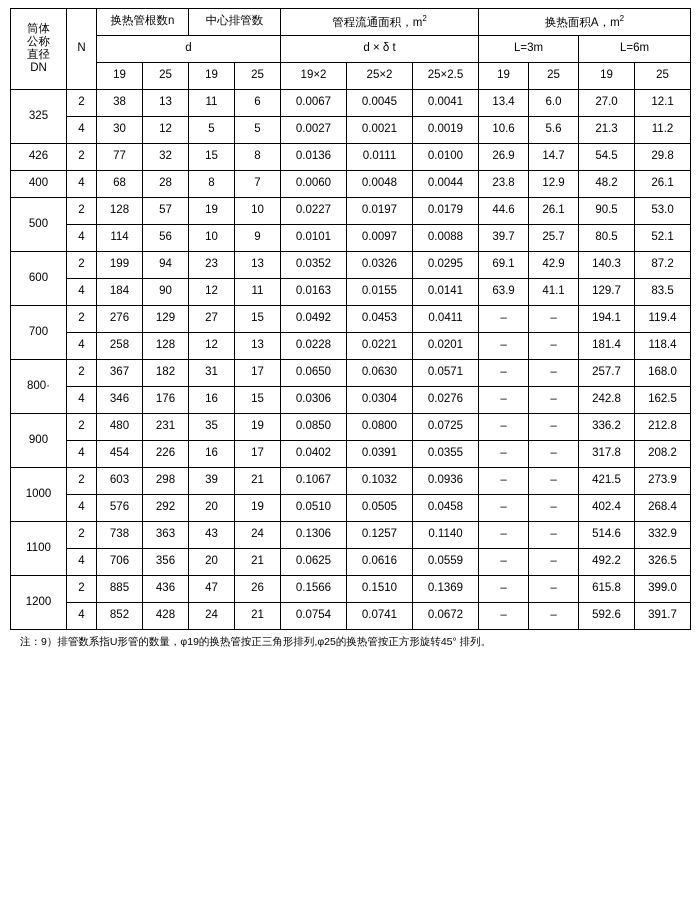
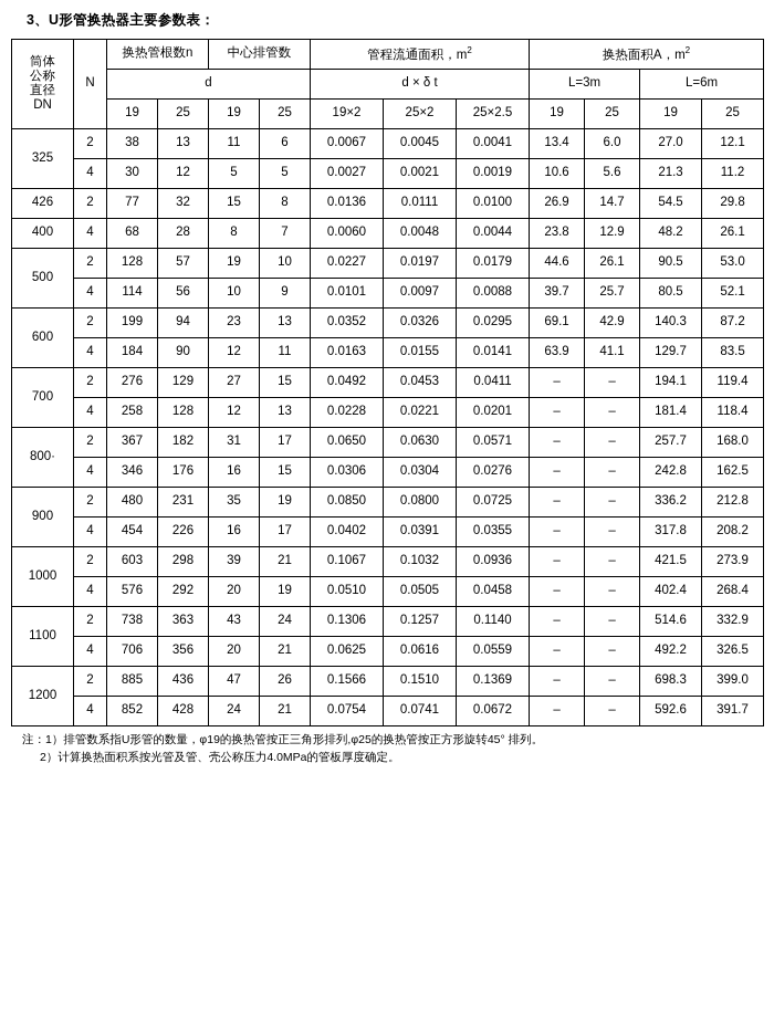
+ 3、U形管换热器主要参数表：
  筒体 公称 直径 DN	N	换热管根数n	中心排管数	管程流通面积，m2	换热面积A，m2
  d	d × δ t	L=3m	L=6m
  19	25	19	25	19×2	25×2	25×2.5	19	25	19	25
  325	2	38	13	11	6	0.0067	0.0045	0.0041	13.4	6.0	27.0	12.1
  4	30	12	5	5	0.0027	0.0021	0.0019	10.6	5.6	21.3	11.2
  426	2	77	32	15	8	0.0136	0.0111	0.0100	26.9	14.7	54.5	29.8
  400	4	68	28	8	7	0.0060	0.0048	0.0044	23.8	12.9	48.2	26.1
  500	2	128	57	19	10	0.0227	0.0197	0.0179	44.6	26.1	90.5	53.0
  4	114	56	10	9	0.0101	0.0097	0.0088	39.7	25.7	80.5	52.1
  600	2	199	94	23	13	0.0352	0.0326	0.0295	69.1	42.9	140.3	87.2
  4	184	90	12	11	0.0163	0.0155	0.0141	63.9	41.1	129.7	83.5
  700	2	276	129	27	15	0.0492	0.0453	0.0411	–	–	194.1	119.4
  4	258	128	12	13	0.0228	0.0221	0.0201	–	–	181.4	118.4
  800·	2	367	182	31	17	0.0650	0.0630	0.0571	–	–	257.7	168.0
  4	346	176	16	15	0.0306	0.0304	0.0276	–	–	242.8	162.5
  900	2	480	231	35	19	0.0850	0.0800	0.0725	–	–	336.2	212.8
  4	454	226	16	17	0.0402	0.0391	0.0355	–	–	317.8	208.2
  1000	2	603	298	39	21	0.1067	0.1032	0.0936	–	–	421.5	273.9
  4	576	292	20	19	0.0510	0.0505	0.0458	–	–	402.4	268.4
  1100	2	738	363	43	24	0.1306	0.1257	0.1140	–	–	514.6	332.9
  4	706	356	20	21	0.0625	0.0616	0.0559	–	–	492.2	326.5
- 1200	2	885	436	47	26	0.1566	0.1510	0.1369	–	–	615.8	399.0
+ 1200	2	885	436	47	26	0.1566	0.1510	0.1369	–	–	698.3	399.0
  4	852	428	24	21	0.0754	0.0741	0.0672	–	–	592.6	391.7
- 注：9）排管数系指U形管的数量，φ19的换热管按正三角形排列,φ25的换热管按正方形旋转45° 排列。
+ 注：1）排管数系指U形管的数量，φ19的换热管按正三角形排列,φ25的换热管按正方形旋转45° 排列。
+ 2）计算换热面积系按光管及管、壳公称压力4.0MPa的管板厚度确定。
